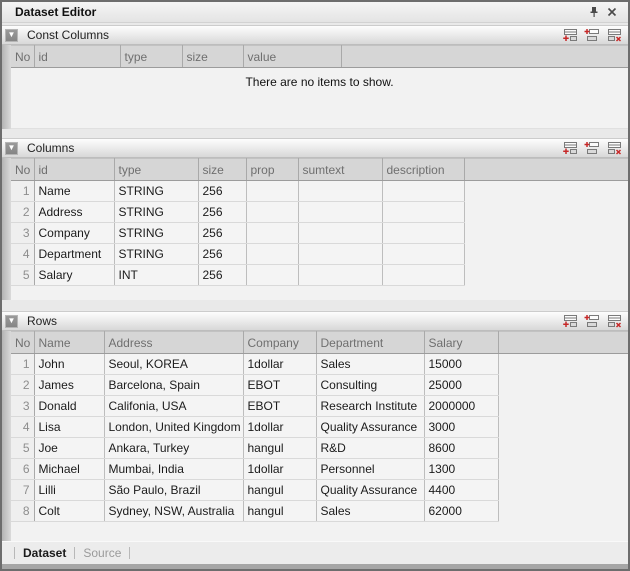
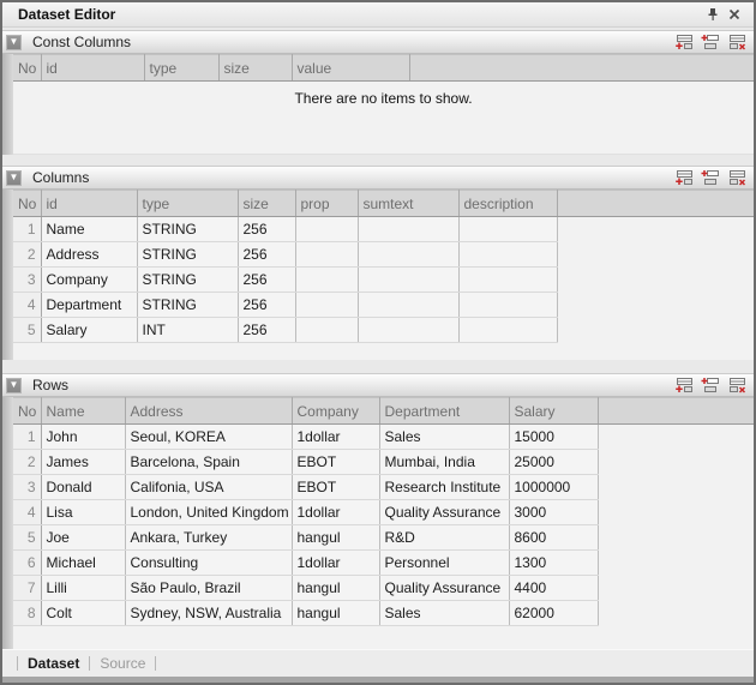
  Dataset Editor
  ▼
  Const Columns
  No	id	type	size	value
  There are no items to show.
  ▼
  Columns
  No	id	type	size	prop	sumtext	description
  1	Name	STRING	256
  2	Address	STRING	256
  3	Company	STRING	256
  4	Department	STRING	256
  5	Salary	INT	256
  ▼
  Rows
  No	Name	Address	Company	Department	Salary
  1	John	Seoul, KOREA	1dollar	Sales	15000
- 2	James	Barcelona, Spain	EBOT	Consulting	25000
+ 2	James	Barcelona, Spain	EBOT	Mumbai, India	25000
- 3	Donald	Califonia, USA	EBOT	Research Institute	2000000
+ 3	Donald	Califonia, USA	EBOT	Research Institute	1000000
  4	Lisa	London, United Kingdom	1dollar	Quality Assurance	3000
  5	Joe	Ankara, Turkey	hangul	R&D	8600
- 6	Michael	Mumbai, India	1dollar	Personnel	1300
+ 6	Michael	Consulting	1dollar	Personnel	1300
  7	Lilli	São Paulo, Brazil	hangul	Quality Assurance	4400
  8	Colt	Sydney, NSW, Australia	hangul	Sales	62000
  Dataset
  Source
